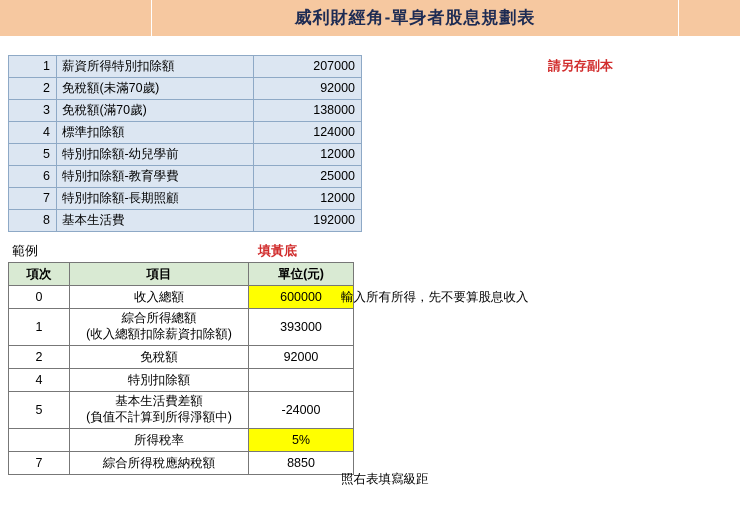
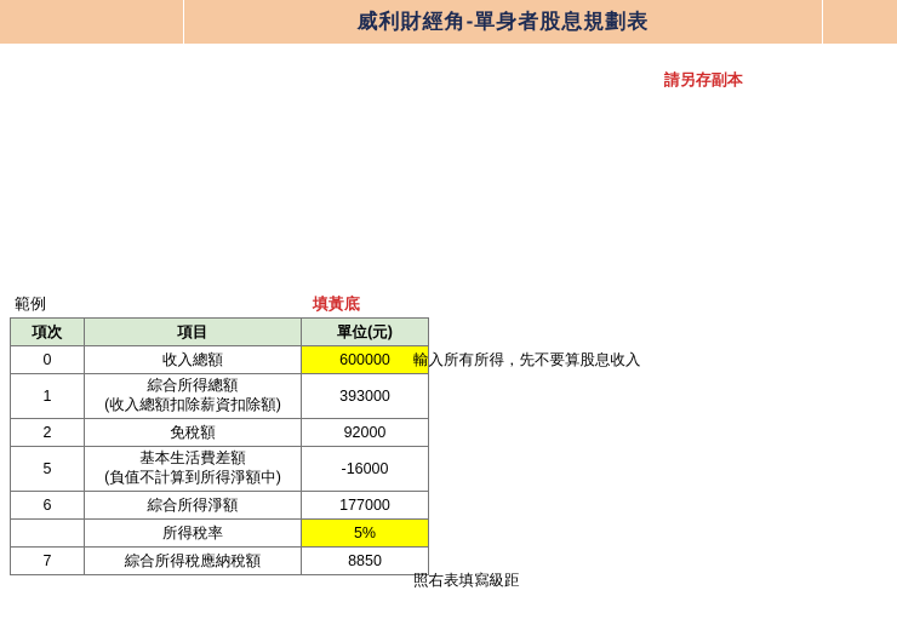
  威利財經角-單身者股息規劃表
- 1	薪資所得特別扣除額	207000
- 2	免稅額(未滿70歲)	92000
- 3	免稅額(滿70歲)	138000
- 4	標準扣除額	124000
- 5	特別扣除額-幼兒學前	12000
- 6	特別扣除額-教育學費	25000
- 7	特別扣除額-長期照顧	12000
- 8	基本生活費	192000
  請另存副本
  範例
  填黃底
  項次	項目	單位(元)
  0	收入總額	600000
  1	綜合所得總額 (收入總額扣除薪資扣除額)	393000
  2	免稅額	92000
- 4	特別扣除額
- 5	基本生活費差額 (負值不計算到所得淨額中)	-24000
+ 5	基本生活費差額 (負值不計算到所得淨額中)	-16000
+ 6	綜合所得淨額	177000
  	所得稅率	5%
  7	綜合所得稅應納稅額	8850
  輸入所有所得，先不要算股息收入
  照右表填寫級距
